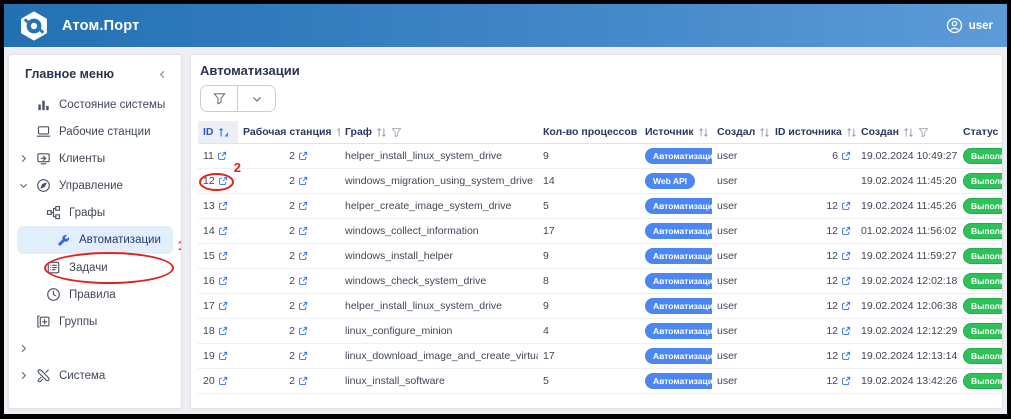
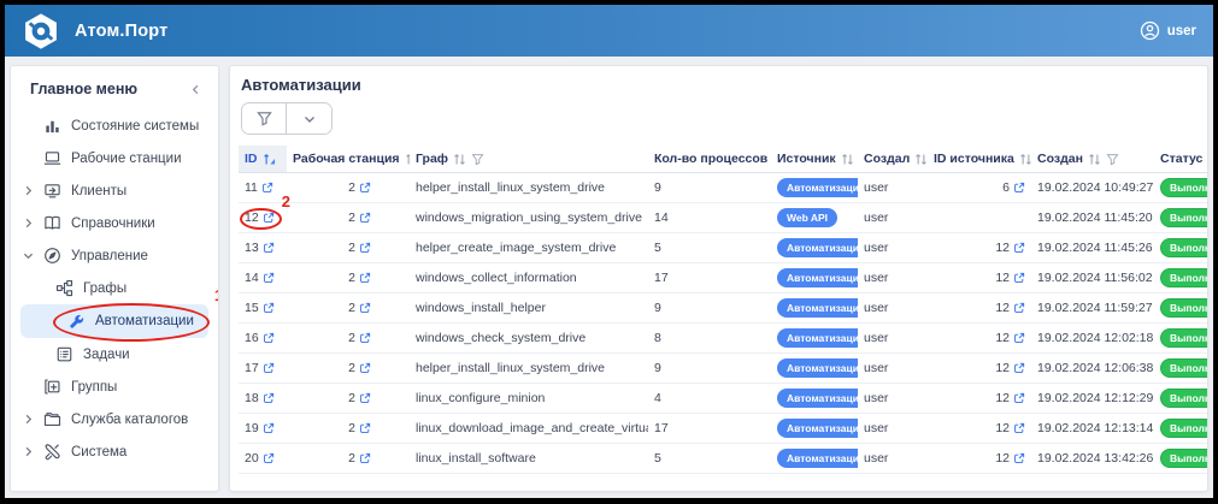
  Атом.Порт
  user
  Главное меню
  Состояние системы
  Рабочие станции
  Клиенты
+ Справочники
  Управление
  Графы
  Автоматизации
  Задачи
- Правила
  Группы
+ Служба каталогов
  Система
  Автоматизации
  ID	Рабочая станция	Граф	Кол-во процессов	Источник	Создал	ID источника	Создан	Статус
  11	2	helper_install_linux_system_drive	9	Автоматизаци	user	6	19.02.2024 10:49:27	Выпол
  12	2	windows_migration_using_system_drive	14	Web API	user		19.02.2024 11:45:20	Выпол
  13	2	helper_create_image_system_drive	5	Автоматизаци	user	12	19.02.2024 11:45:26	Выпол
- 14	2	windows_collect_information	17	Автоматизаци	user	12	01.02.2024 11:56:02	Выпол
+ 14	2	windows_collect_information	17	Автоматизаци	user	12	19.02.2024 11:56:02	Выпол
  15	2	windows_install_helper	9	Автоматизаци	user	12	19.02.2024 11:59:27	Выпол
  16	2	windows_check_system_drive	8	Автоматизаци	user	12	19.02.2024 12:02:18	Выпол
  17	2	helper_install_linux_system_drive	9	Автоматизаци	user	12	19.02.2024 12:06:38	Выпол
  18	2	linux_configure_minion	4	Автоматизаци	user	12	19.02.2024 12:12:29	Выпол
  19	2	linux_download_image_and_create_virtu	17	Автоматизаци	user	12	19.02.2024 12:13:14	Выпол
  20	2	linux_install_software	5	Автоматизаци	user	12	19.02.2024 13:42:26	Выпол
  2
